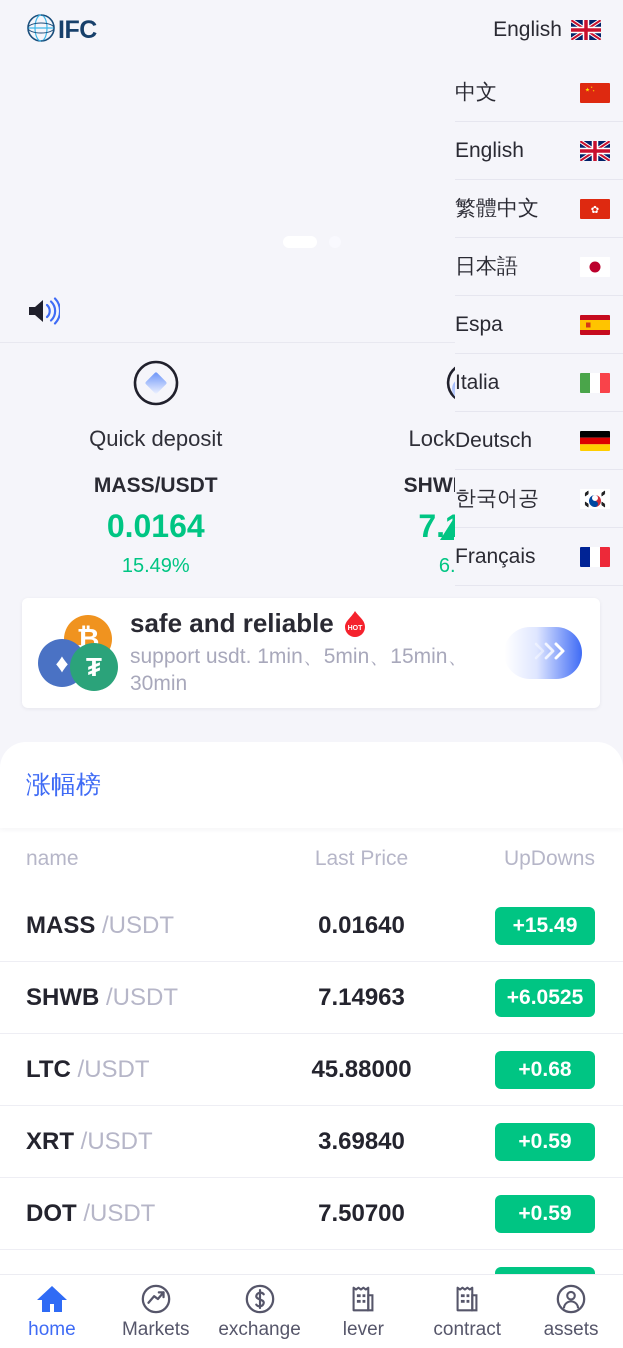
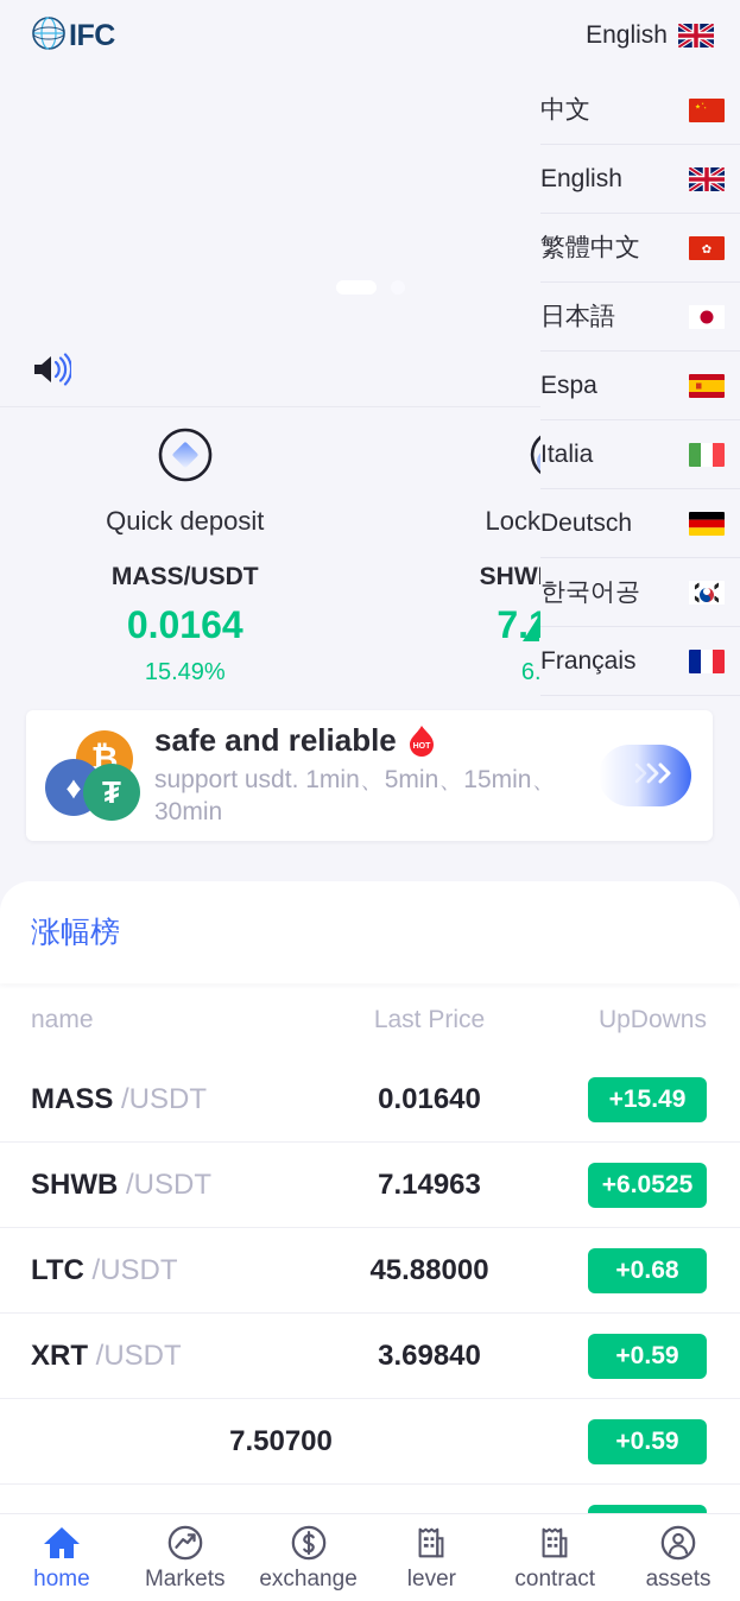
  IFC
  English
  Quick deposit
  MASS/USDT
  0.0164
  15.49%
  ₿
  ♦
  ₮
  safe and reliable
  support usdt. 1min、5min、15min、30min
  涨幅榜
  name
  Last Price
  UpDowns
  MASS /USDT
  0.01640
  +15.49
  SHWB /USDT
  7.14963
  +6.0525
  LTC /USDT
  45.88000
  +0.68
  XRT /USDT
  3.69840
  +0.59
- DOT /USDT
  7.50700
  +0.59
  中文
  English
  繁體中文
  ✿
  日本語
  Espa
  Italia
  Deutsch
  한국어공
  Français
  home
  Markets
  exchange
  lever
  contract
  assets
